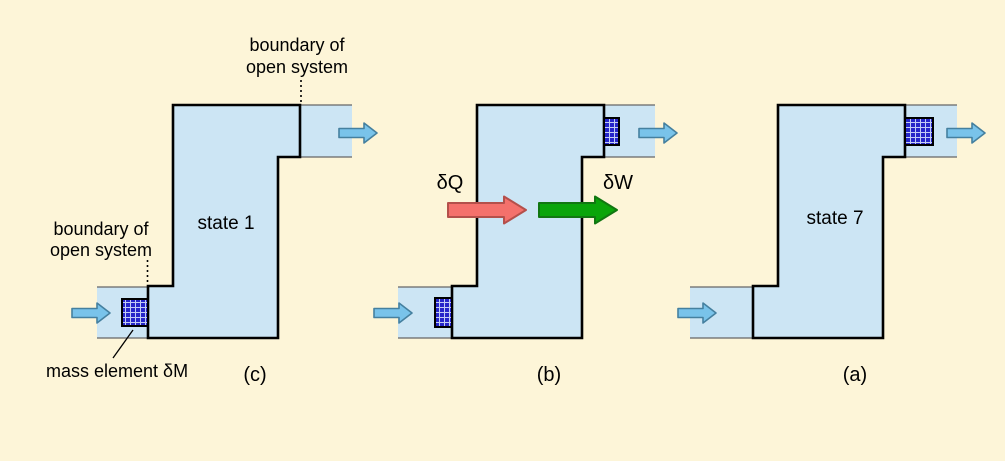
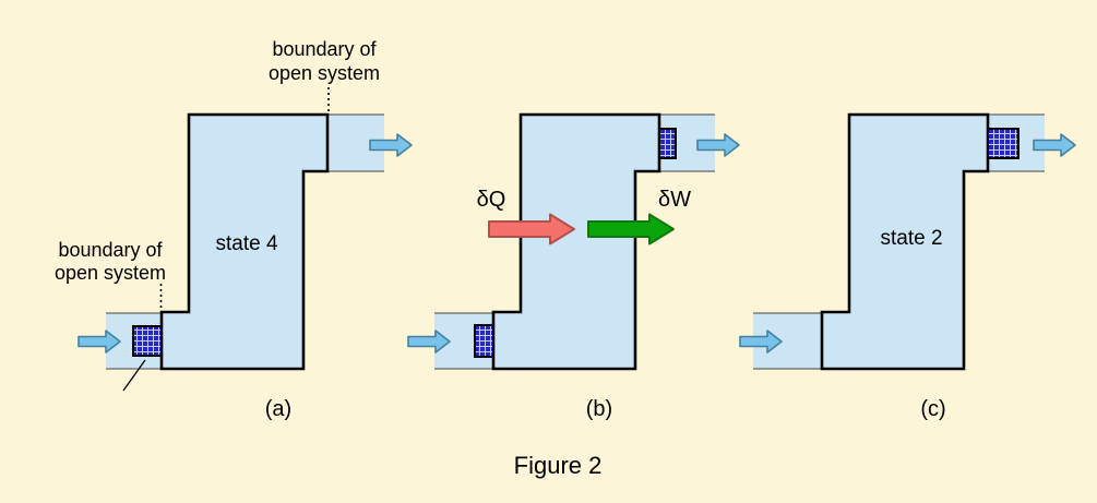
  boundary of
  open system
  boundary of
  open system
- mass element δM
- state 1
+ state 4
- state 7
+ state 2
  δQ
  δW
- (c)
+ (a)
  (b)
- (a)
+ (c)
+ Figure 2
